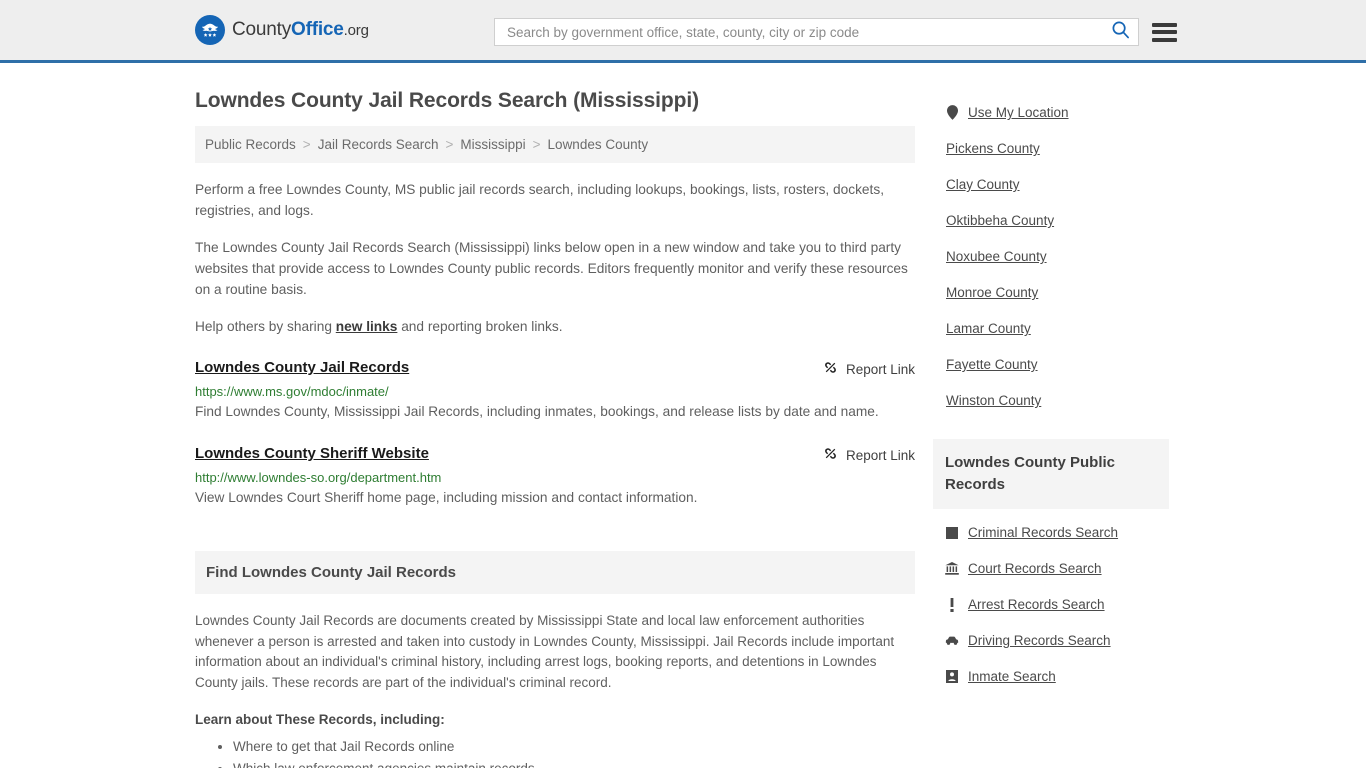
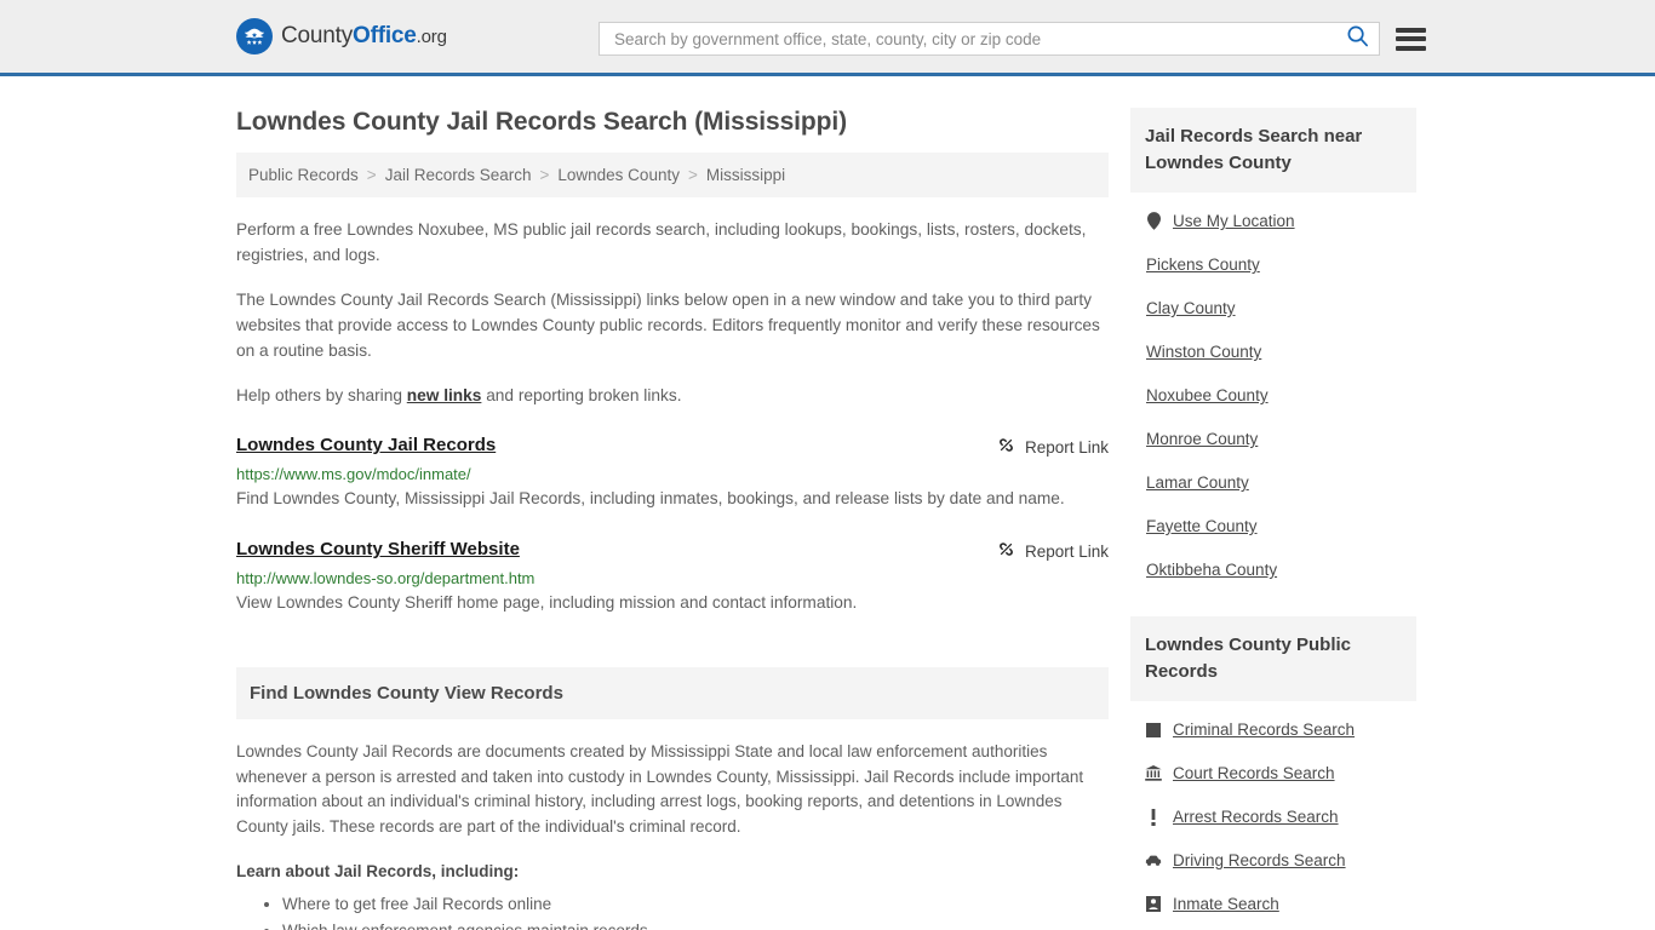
  CountyOffice.org
  Search by government office, state, county, city or zip code
  Lowndes County Jail Records Search (Mississippi)
  Public Records
  >
  Jail Records Search
  >
- Mississippi
+ Lowndes County
  >
- Lowndes County
+ Mississippi
- Perform a free Lowndes County, MS public jail records search, including lookups, bookings, lists, rosters, dockets, registries, and logs.
+ Perform a free Lowndes Noxubee, MS public jail records search, including lookups, bookings, lists, rosters, dockets, registries, and logs.
  The Lowndes County Jail Records Search (Mississippi) links below open in a new window and take you to third party websites that provide access to Lowndes County public records. Editors frequently monitor and verify these resources on a routine basis.
  Help others by sharing new links and reporting broken links.
  Lowndes County Jail Records
  Report Link
  https://www.ms.gov/mdoc/inmate/
  Find Lowndes County, Mississippi Jail Records, including inmates, bookings, and release lists by date and name.
  Lowndes County Sheriff Website
  Report Link
  http://www.lowndes-so.org/department.htm
- View Lowndes Court Sheriff home page, including mission and contact information.
+ View Lowndes County Sheriff home page, including mission and contact information.
- Find Lowndes County Jail Records
+ Find Lowndes County View Records
  Lowndes County Jail Records are documents created by Mississippi State and local law enforcement authorities whenever a person is arrested and taken into custody in Lowndes County, Mississippi. Jail Records include important information about an individual's criminal history, including arrest logs, booking reports, and detentions in Lowndes County jails. These records are part of the individual's criminal record.
- Learn about These Records, including:
+ Learn about Jail Records, including:
- Where to get that Jail Records online
+ Where to get free Jail Records online
+ Jail Records Search near Lowndes County
  Use My Location
  Pickens County
  Clay County
- Oktibbeha County
+ Winston County
  Noxubee County
  Monroe County
  Lamar County
  Fayette County
- Winston County
+ Oktibbeha County
  Lowndes County Public Records
  Criminal Records Search
  Court Records Search
  Arrest Records Search
  Driving Records Search
  Inmate Search
